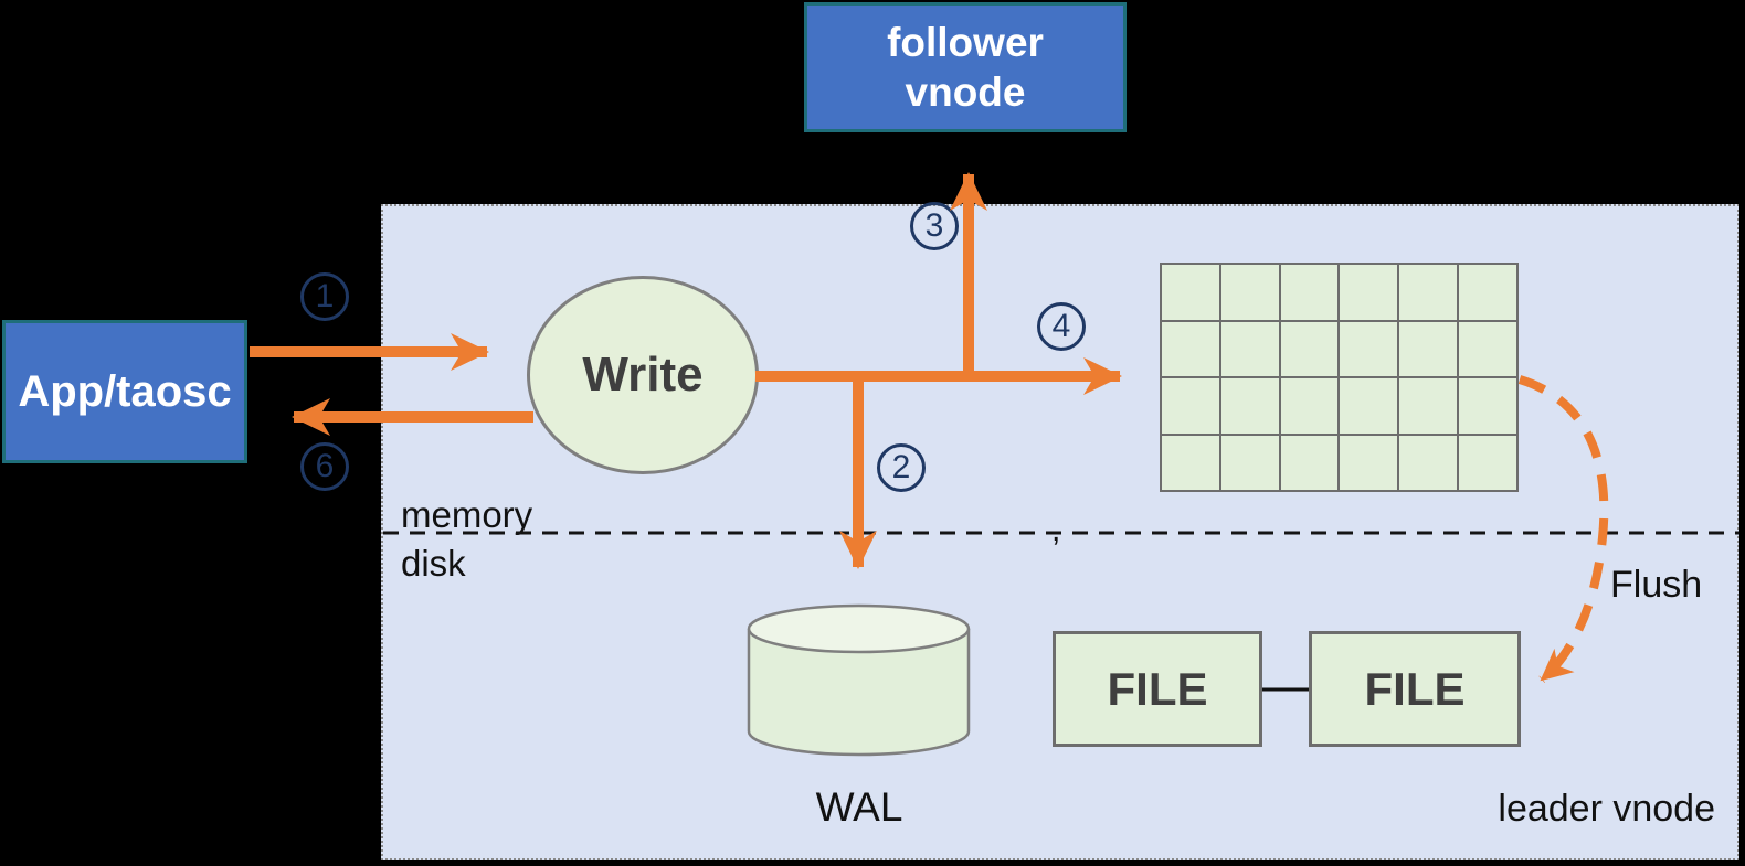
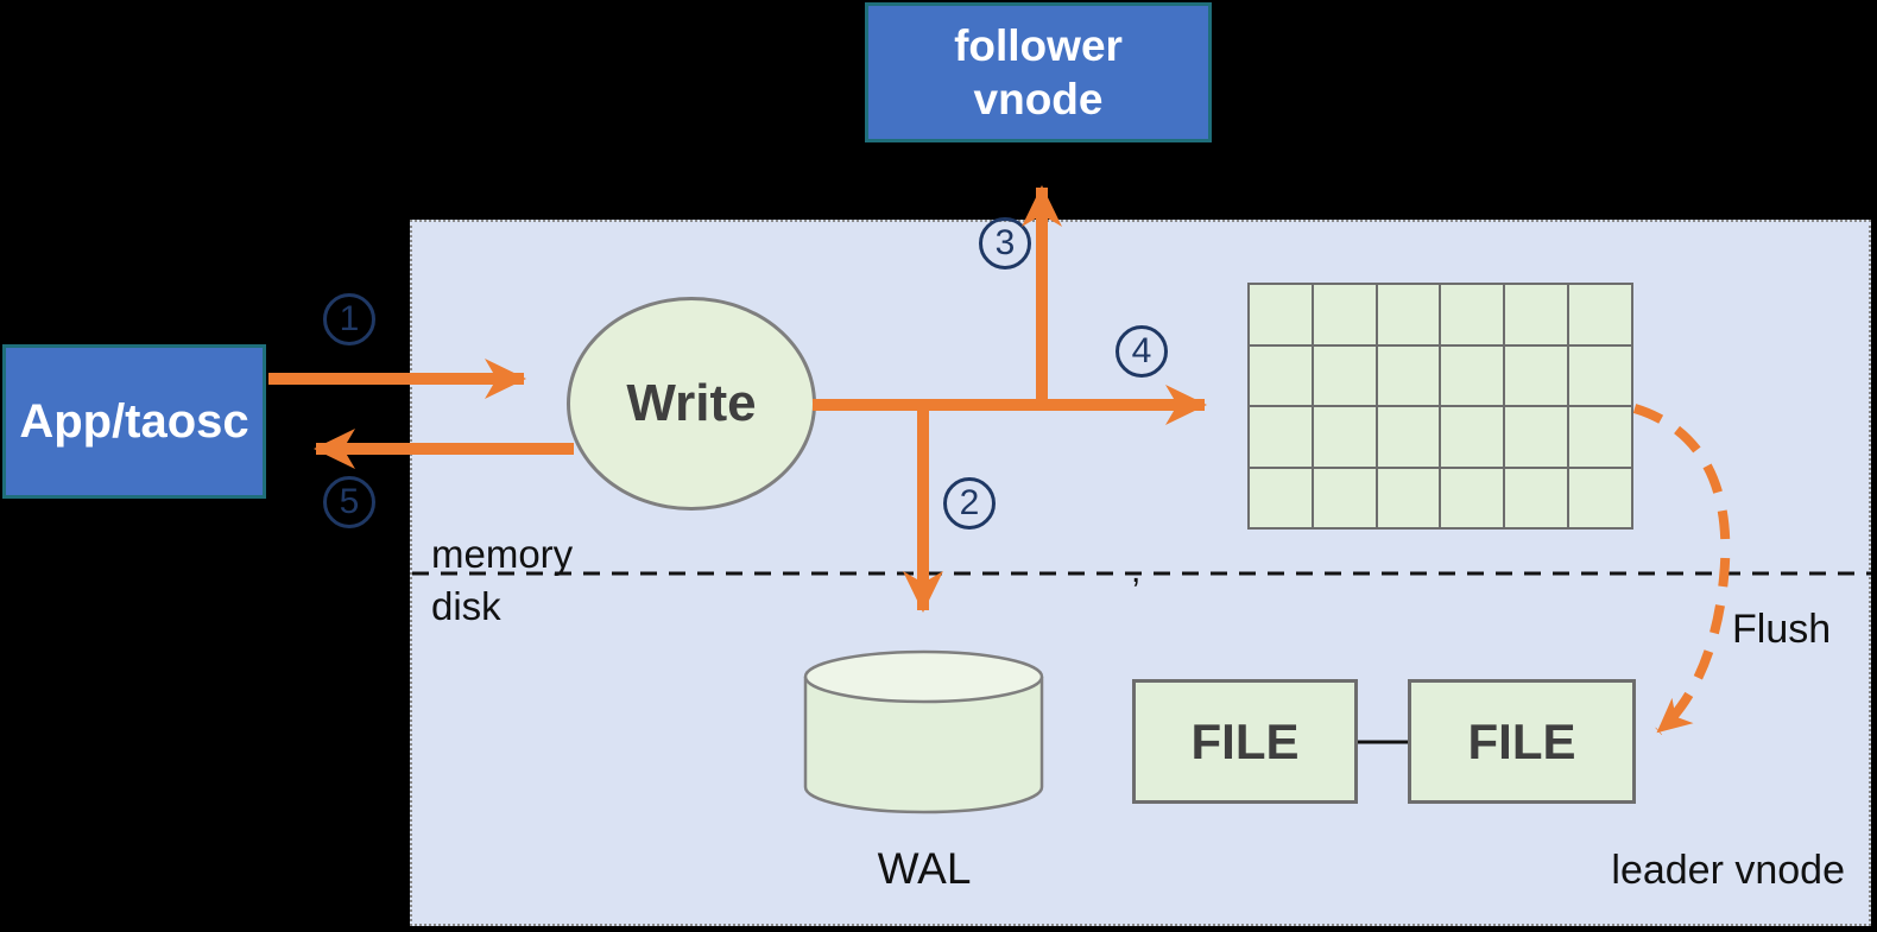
  FILE
  FILE
  follower
  vnode
  App/taosc
  Write
  memory
  disk
  WAL
  Flush
  leader vnode
  ,
  1
  2
  3
  4
- 6
+ 5
